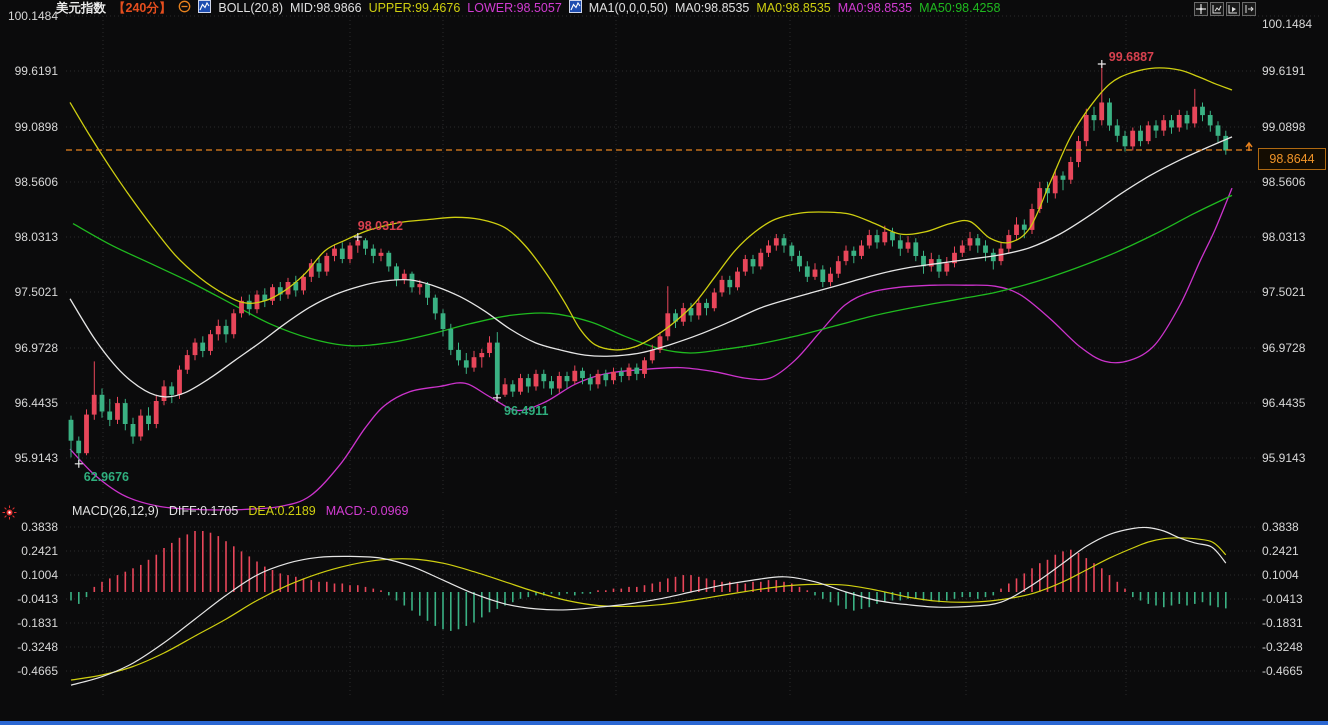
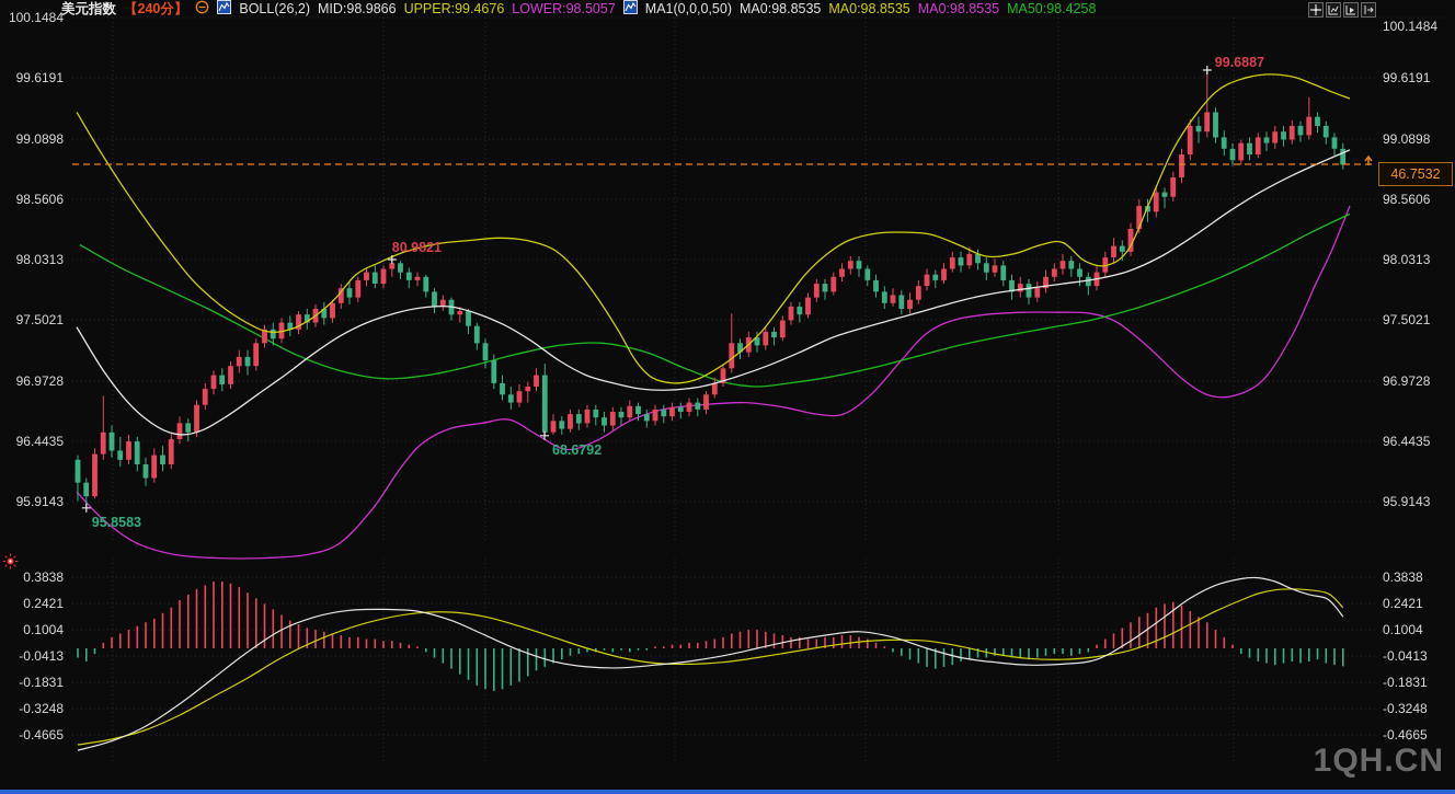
  99.6887
- 98.0312
+ 80.9821
- 96.4911
+ 68.6792
- 62.9676
+ 95.8583
  美元指数
  【240分】
- BOLL(20,8)
+ BOLL(26,2)
  MID:98.9866
  UPPER:99.4676
  LOWER:98.5057
  MA1(0,0,0,50)
  MA0:98.8535
  MA0:98.8535
  MA0:98.8535
  MA50:98.4258
- MACD(26,12,9)
- DIFF:0.1705
- DEA:0.2189
- MACD:-0.0969
  100.1484
  99.6191
  99.0898
  98.5606
  98.0313
  97.5021
  96.9728
  96.4435
  95.9143
  100.1484
  99.6191
  99.0898
  98.5606
  98.0313
  97.5021
  96.9728
  96.4435
  95.9143
  0.3838
  0.2421
  0.1004
  -0.0413
  -0.1831
  -0.3248
  -0.4665
  0.3838
  0.2421
  0.1004
  -0.0413
  -0.1831
  -0.3248
  -0.4665
- 98.8644
+ 46.7532
+ 1QH.CN
